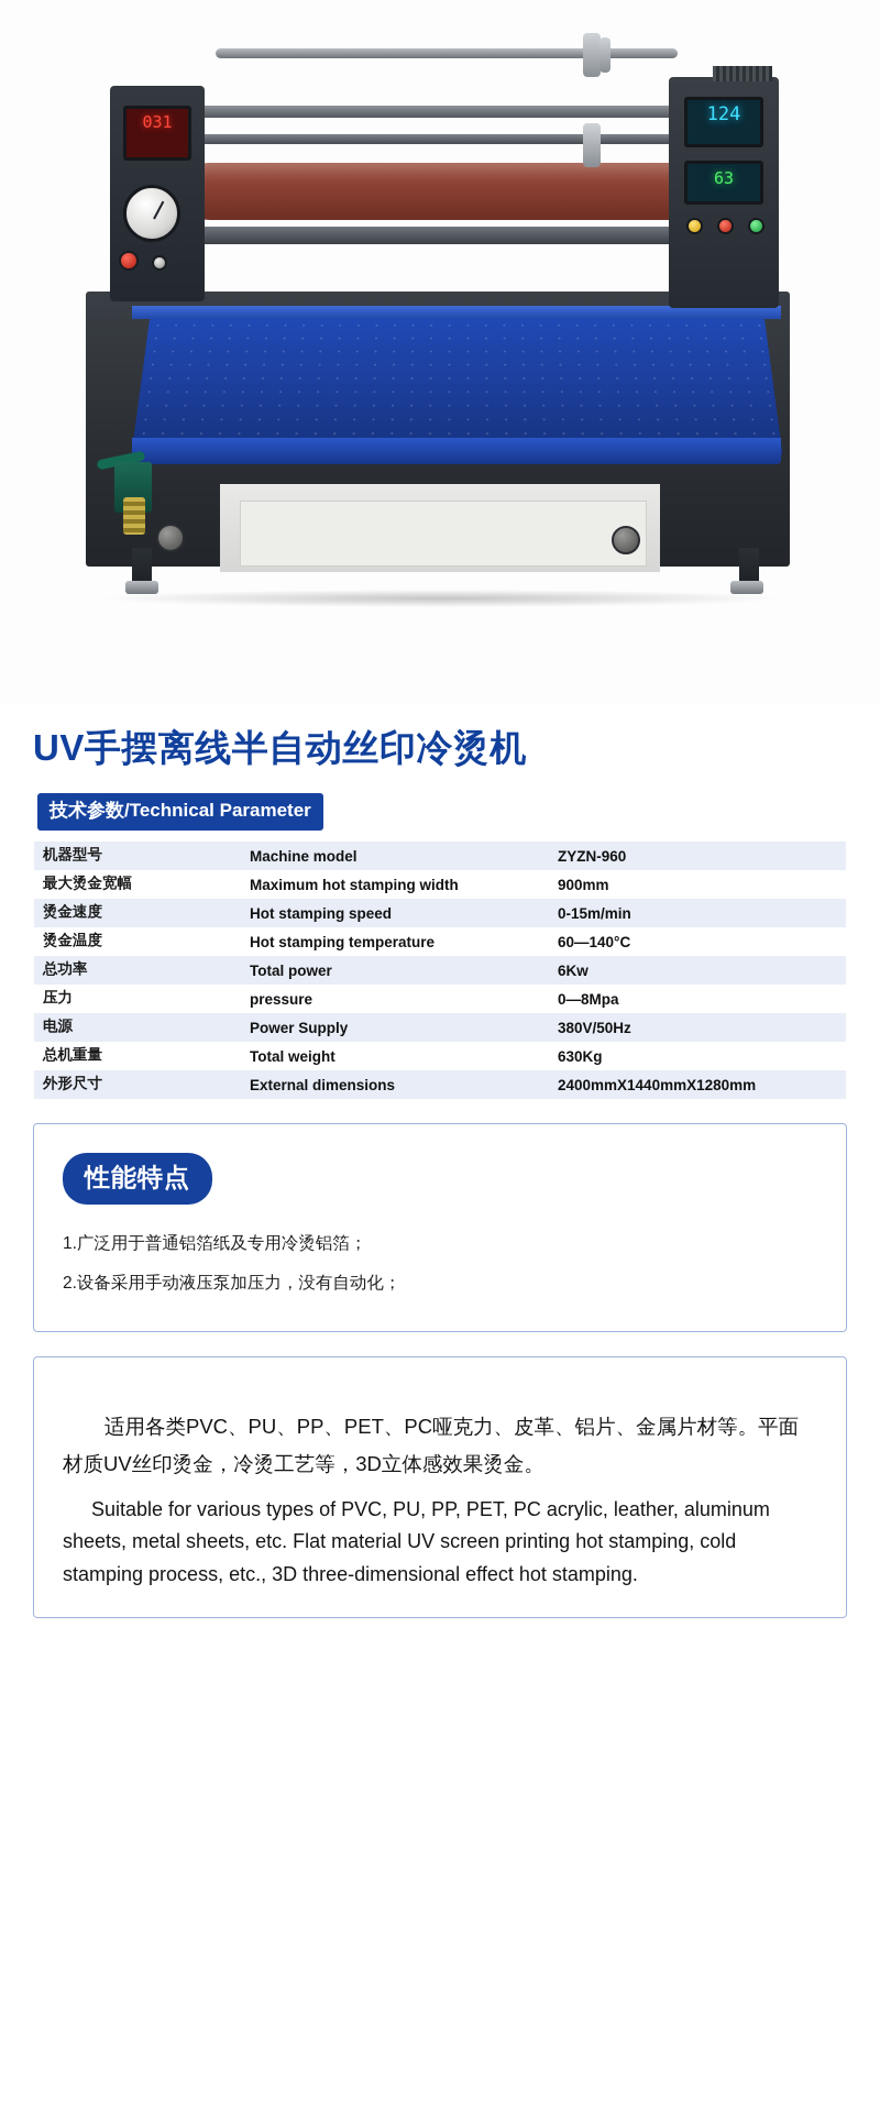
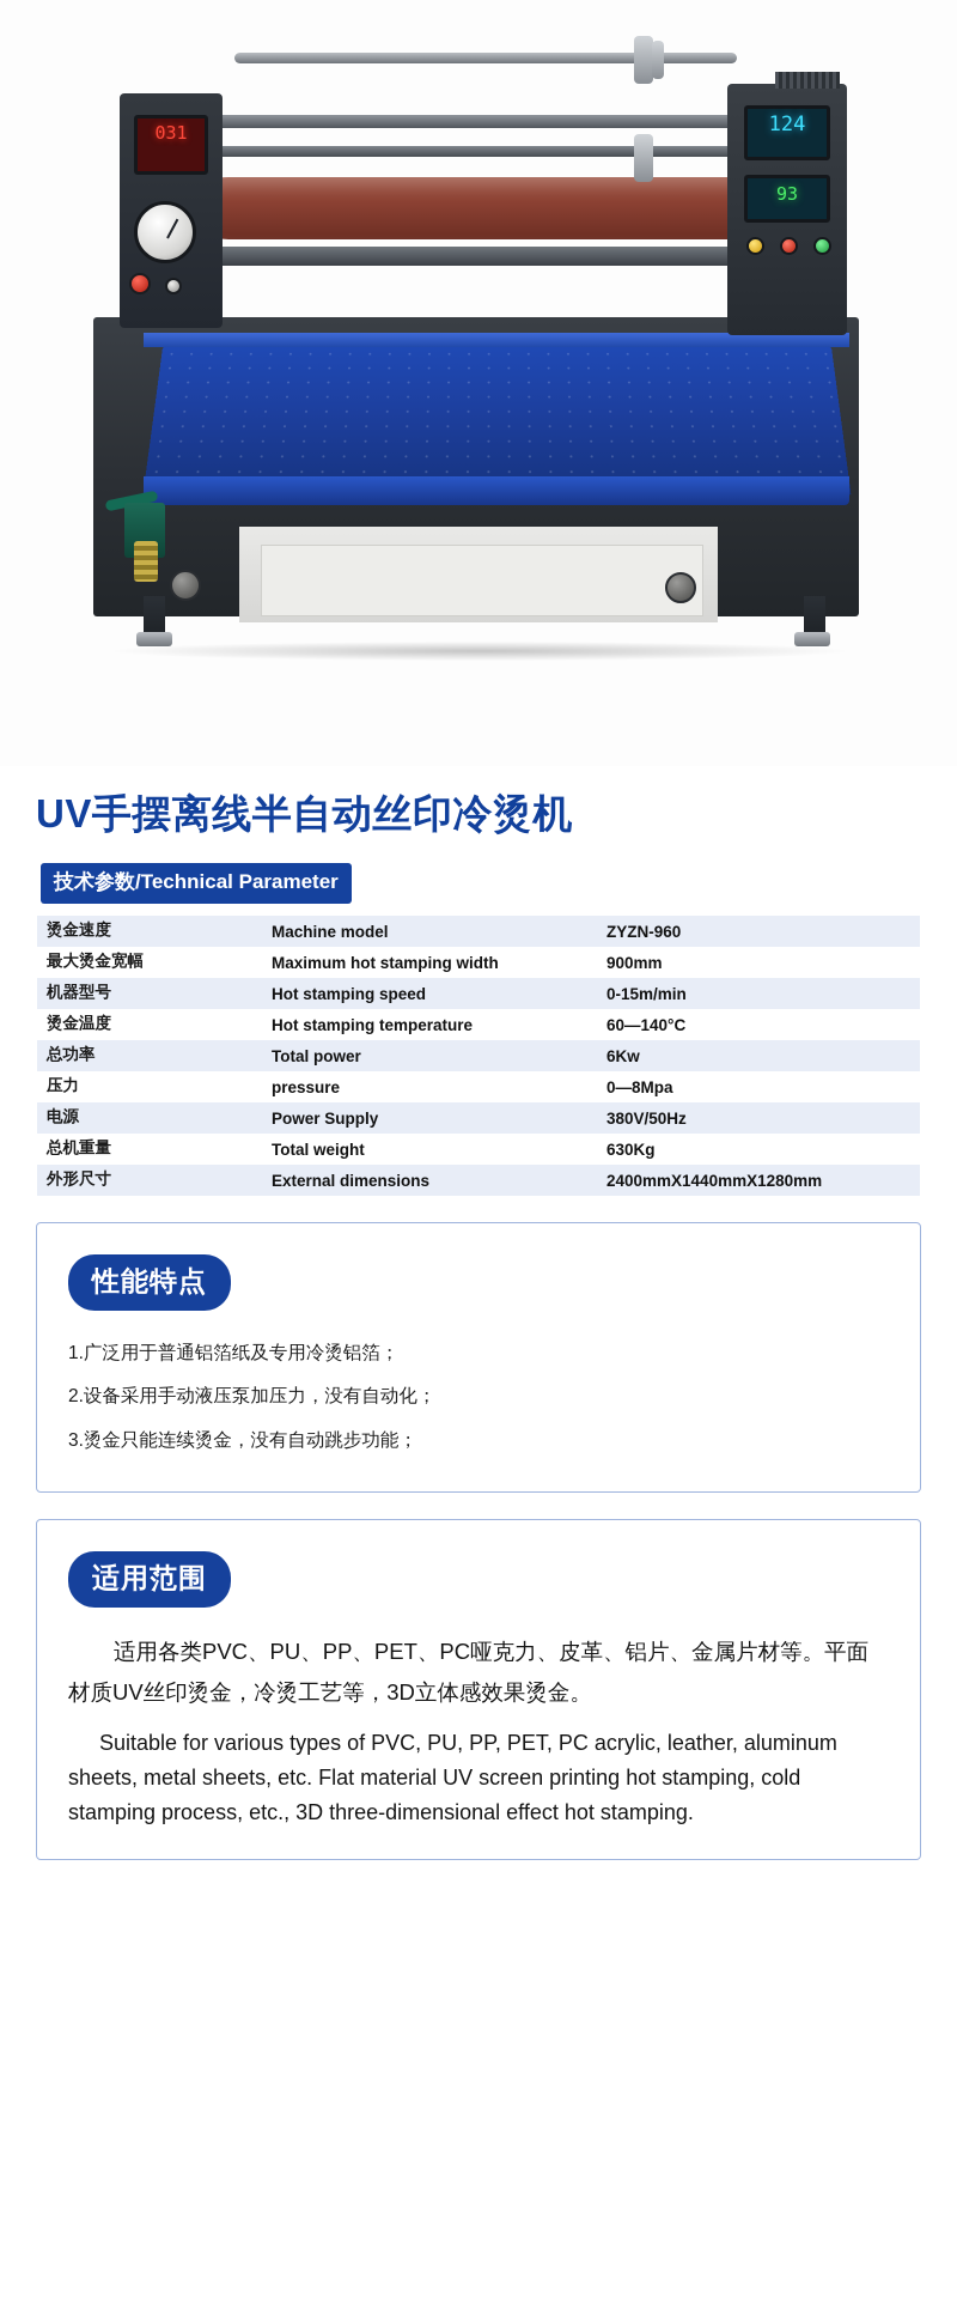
  031
  124
- 63
+ 93
  UV手摆离线半自动丝印冷烫机
  技术参数/Technical Parameter
- 机器型号	Machine model	ZYZN-960
+ 烫金速度	Machine model	ZYZN-960
  最大烫金宽幅	Maximum hot stamping width	900mm
- 烫金速度	Hot stamping speed	0-15m/min
+ 机器型号	Hot stamping speed	0-15m/min
  烫金温度	Hot stamping temperature	60—140°C
  总功率	Total power	6Kw
  压力	pressure	0—8Mpa
  电源	Power Supply	380V/50Hz
  总机重量	Total weight	630Kg
  外形尺寸	External dimensions	2400mmX1440mmX1280mm
  性能特点
  1.广泛用于普通铝箔纸及专用冷烫铝箔；
  2.设备采用手动液压泵加压力，没有自动化；
+ 3.烫金只能连续烫金，没有自动跳步功能；
+ 适用范围
  适用各类PVC、PU、PP、PET、PC哑克力、皮革、铝片、金属片材等。平面材质UV丝印烫金，冷烫工艺等，3D立体感效果烫金。
  Suitable for various types of PVC, PU, PP, PET, PC acrylic, leather, aluminum sheets, metal sheets, etc. Flat material UV screen printing hot stamping, cold stamping process, etc., 3D three-dimensional effect hot stamping.
